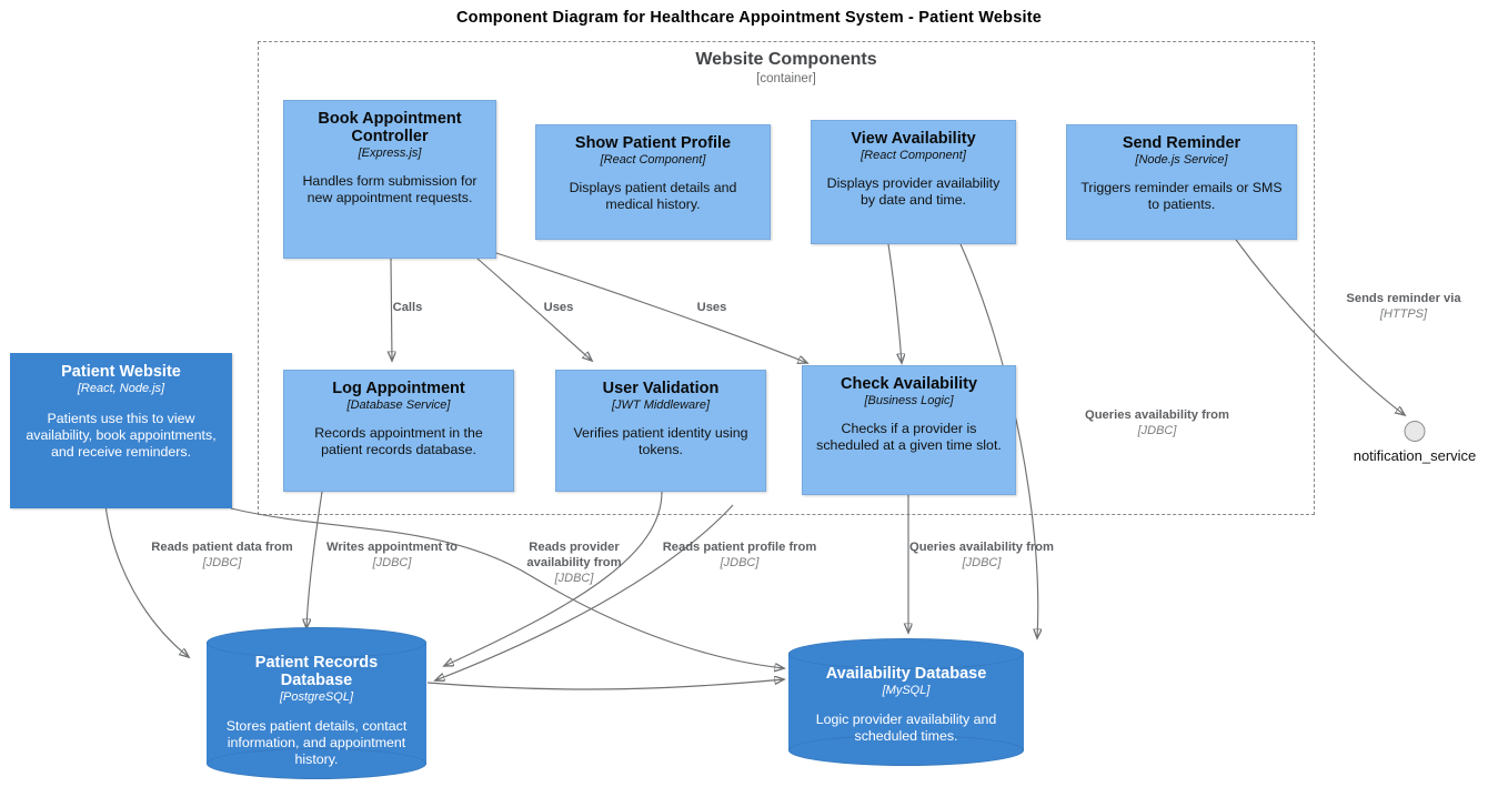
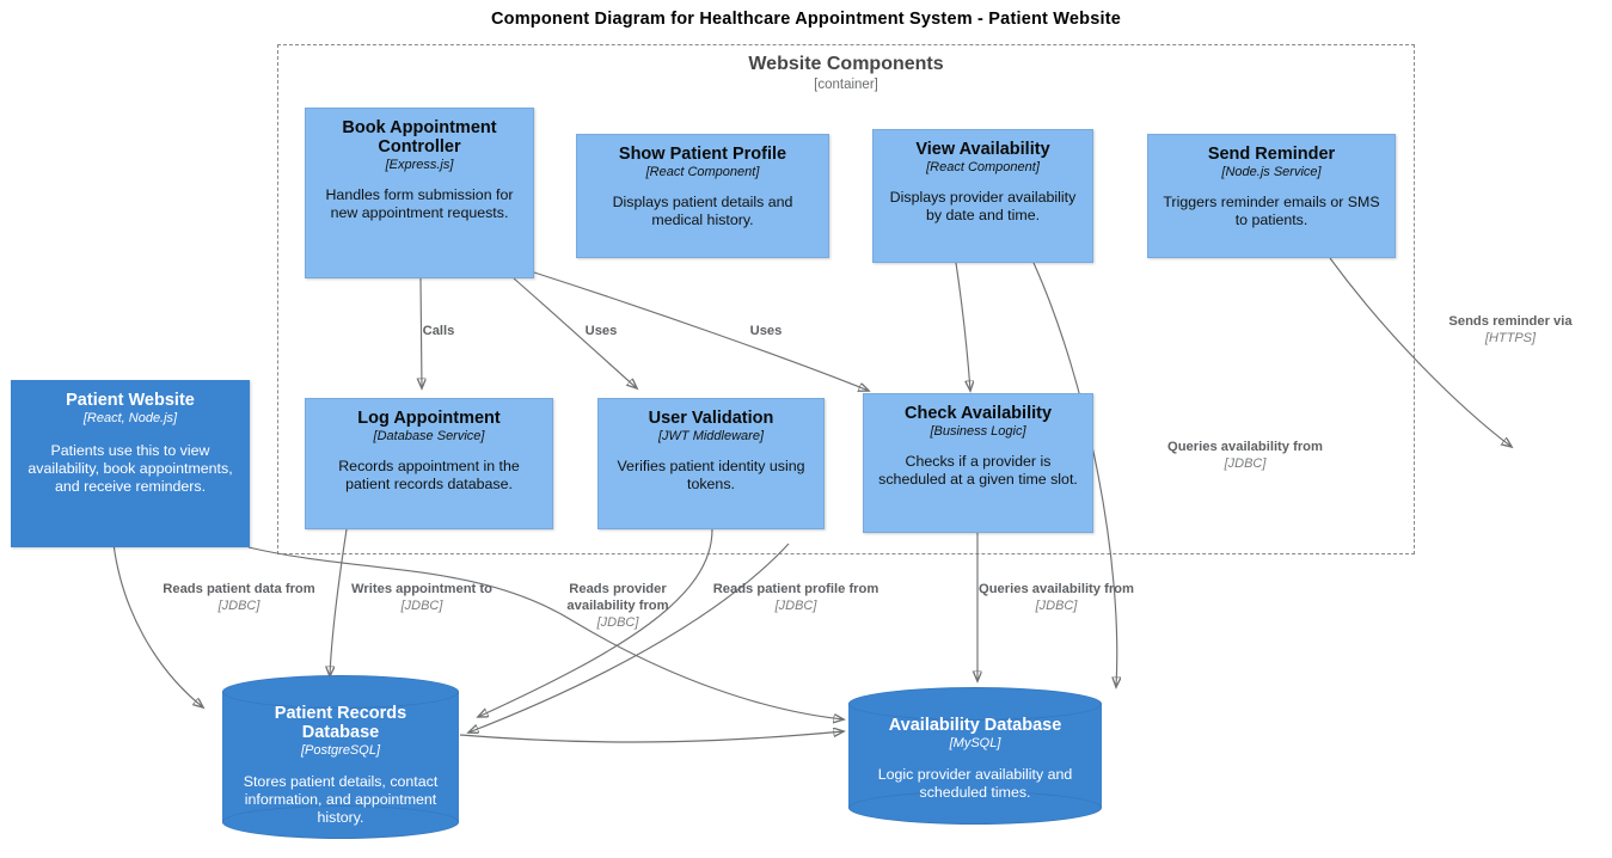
  Component Diagram for Healthcare Appointment System - Patient Website
  Website Components
  [container]
  Calls
  Uses
  Uses
  Sends reminder via
  [HTTPS]
  Queries availability from
  [JDBC]
  Reads patient data from
  [JDBC]
  Writes appointment to
  [JDBC]
  Reads provider availability from
  [JDBC]
  Reads patient profile from
  [JDBC]
  Queries availability from
  [JDBC]
  Patient Website
  [React, Node.js]
  Patients use this to view availability, book appointments, and receive reminders.
  Book Appointment Controller
  [Express.js]
  Handles form submission for new appointment requests.
  Show Patient Profile
  [React Component]
  Displays patient details and medical history.
  View Availability
  [React Component]
  Displays provider availability by date and time.
  Send Reminder
  [Node.js Service]
  Triggers reminder emails or SMS to patients.
  Log Appointment
  [Database Service]
  Records appointment in the patient records database.
  User Validation
  [JWT Middleware]
  Verifies patient identity using tokens.
  Check Availability
  [Business Logic]
  Checks if a provider is scheduled at a given time slot.
  Patient Records Database
  [PostgreSQL]
  Stores patient details, contact information, and appointment history.
  Availability Database
  [MySQL]
  Logic provider availability and scheduled times.
- notification_service
